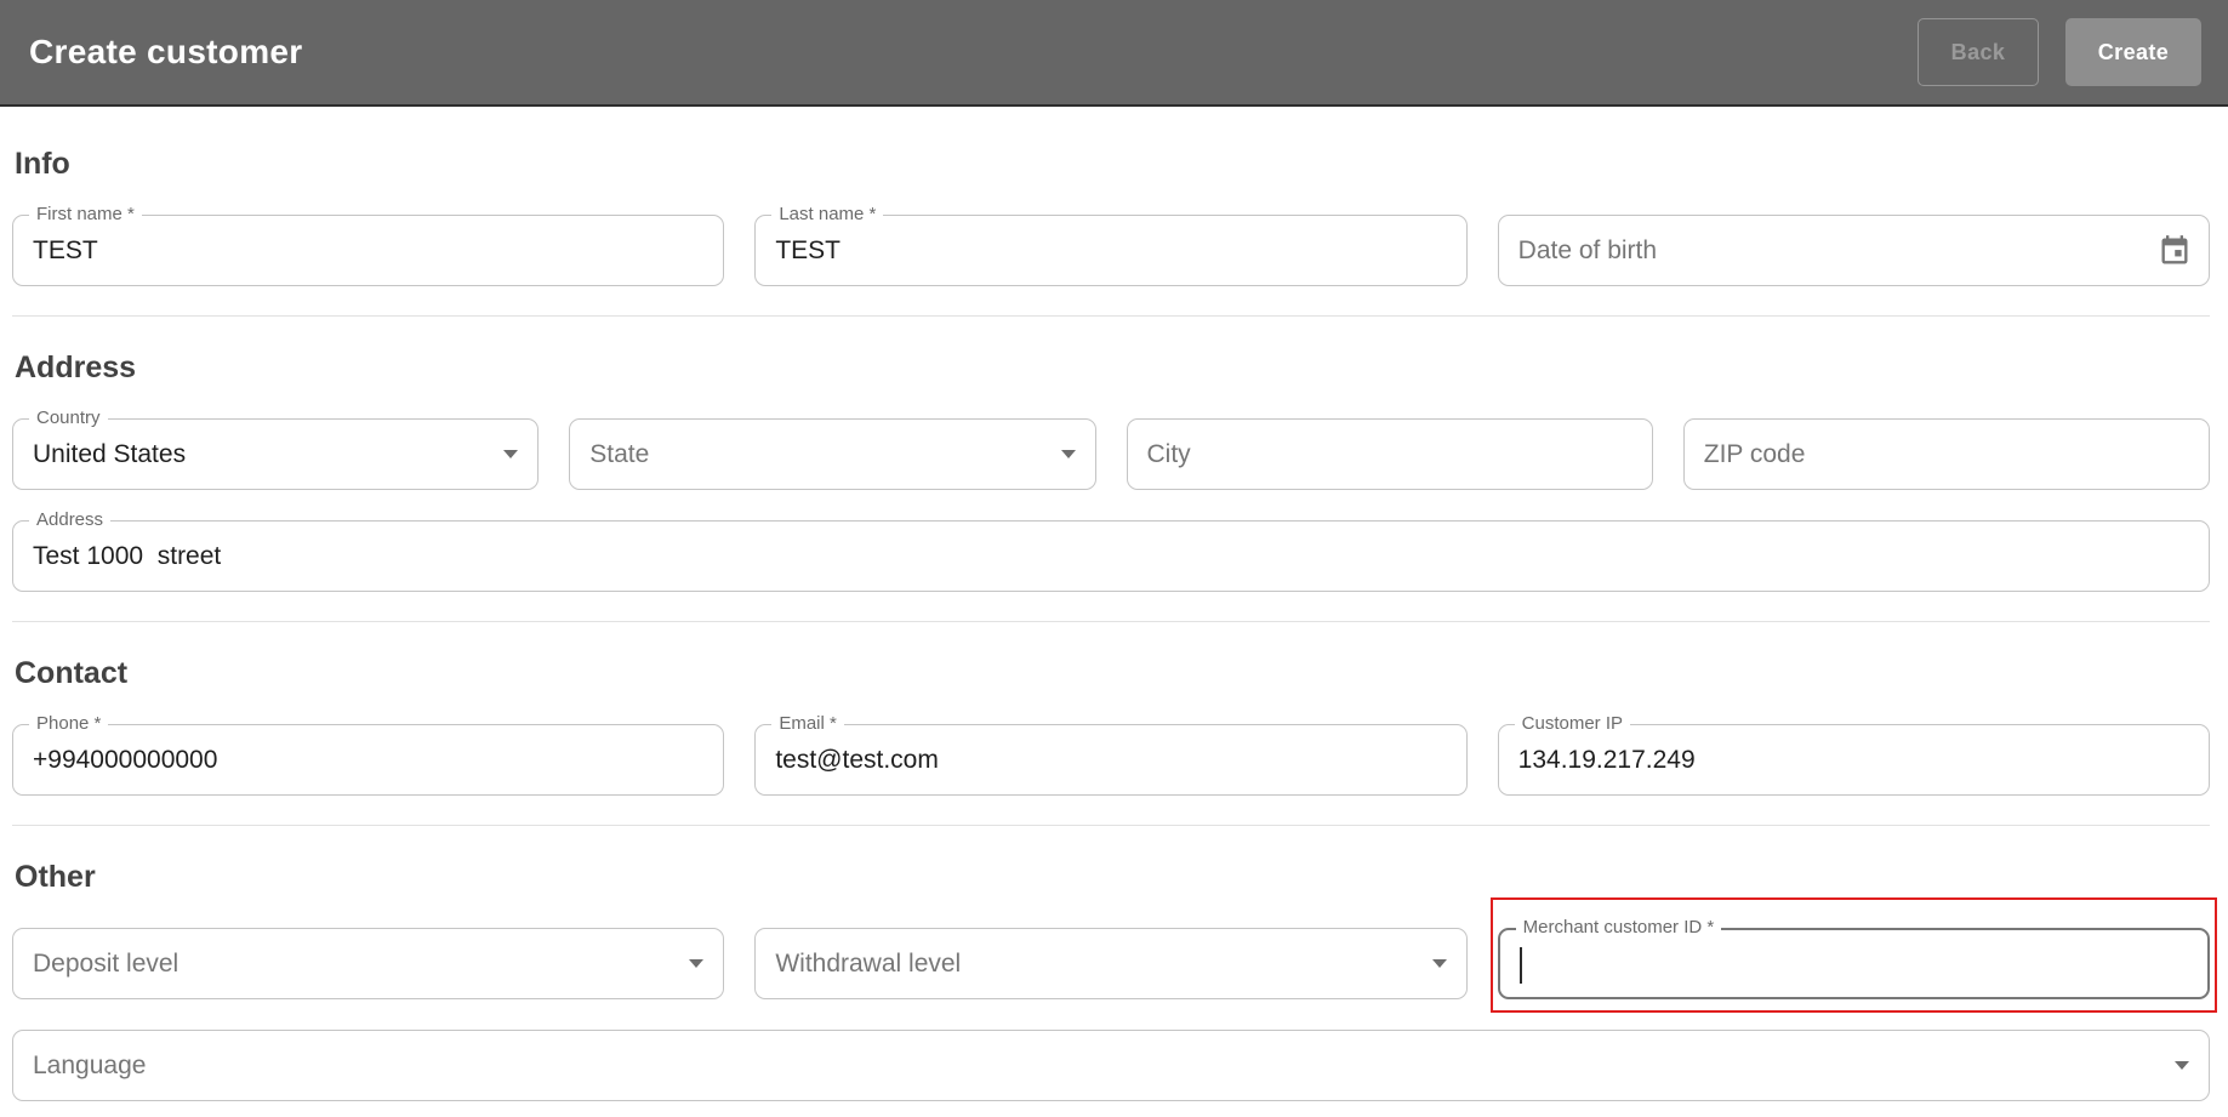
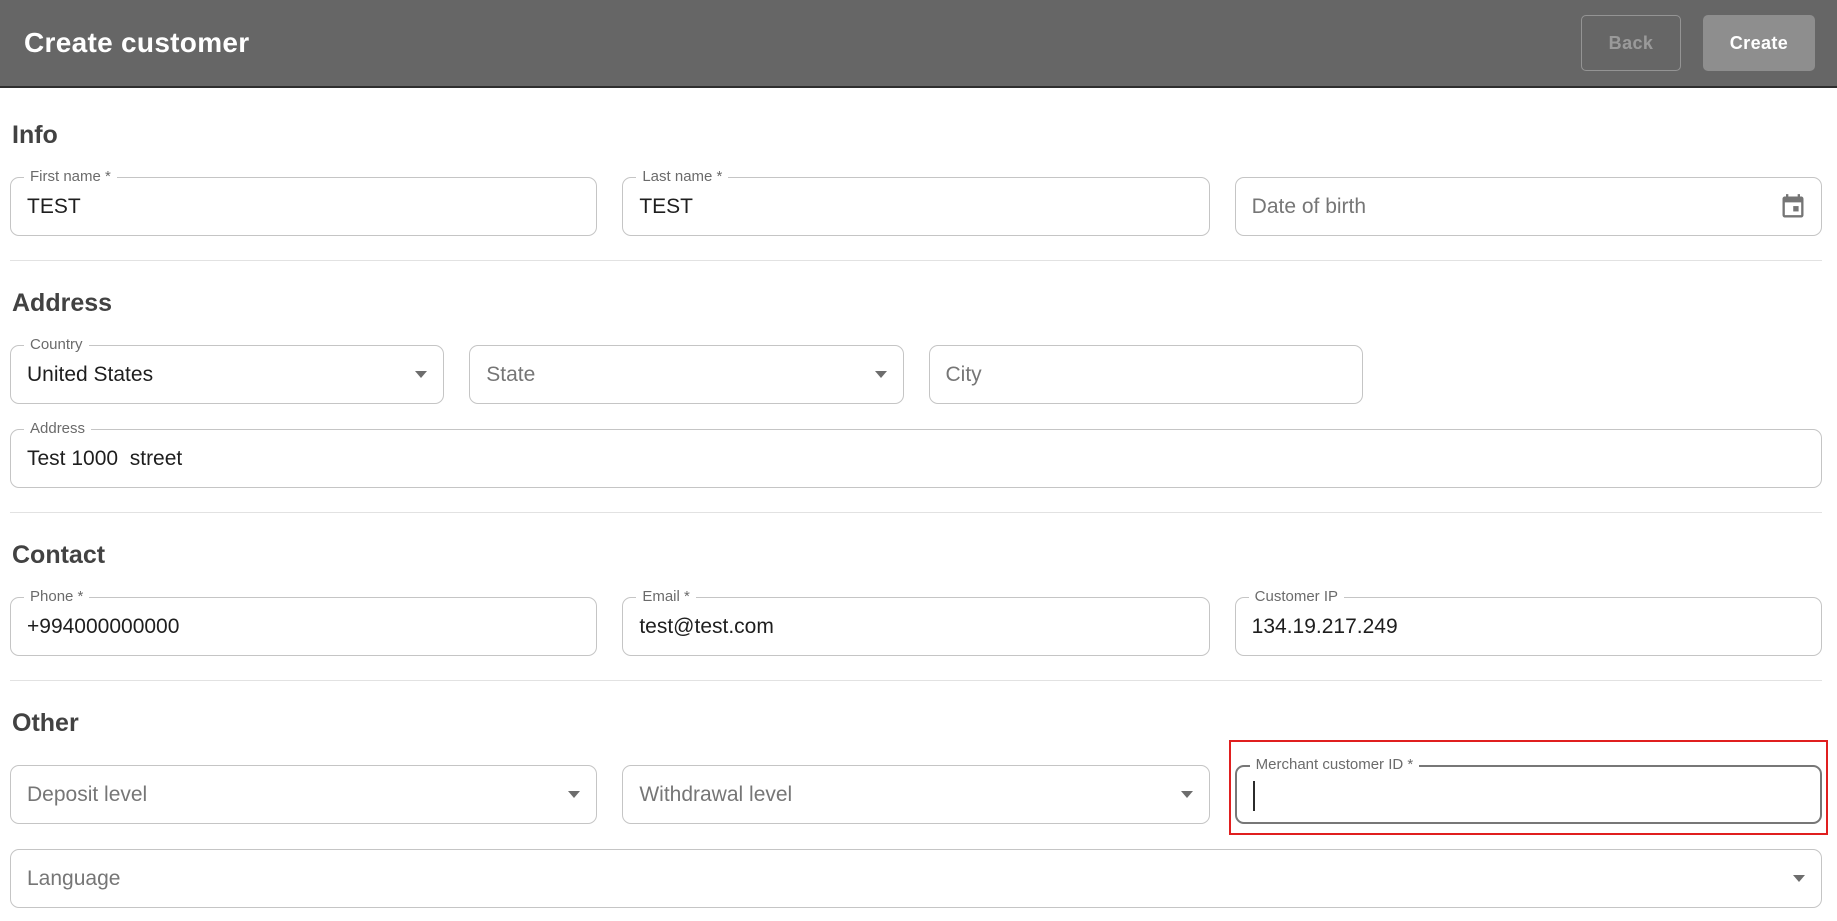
  Create customer
  Back
  Create
  Info
  First name *
  TEST
  Last name *
  TEST
  Date of birth
  Address
  Country
  United States
  State
  City
- ZIP code
  Address
  Test 1000 street
  Contact
  Phone *
  +994000000000
  Email *
  test@test.com
  Customer IP
  134.19.217.249
  Other
  Deposit level
  Withdrawal level
  Merchant customer ID *
  Language
